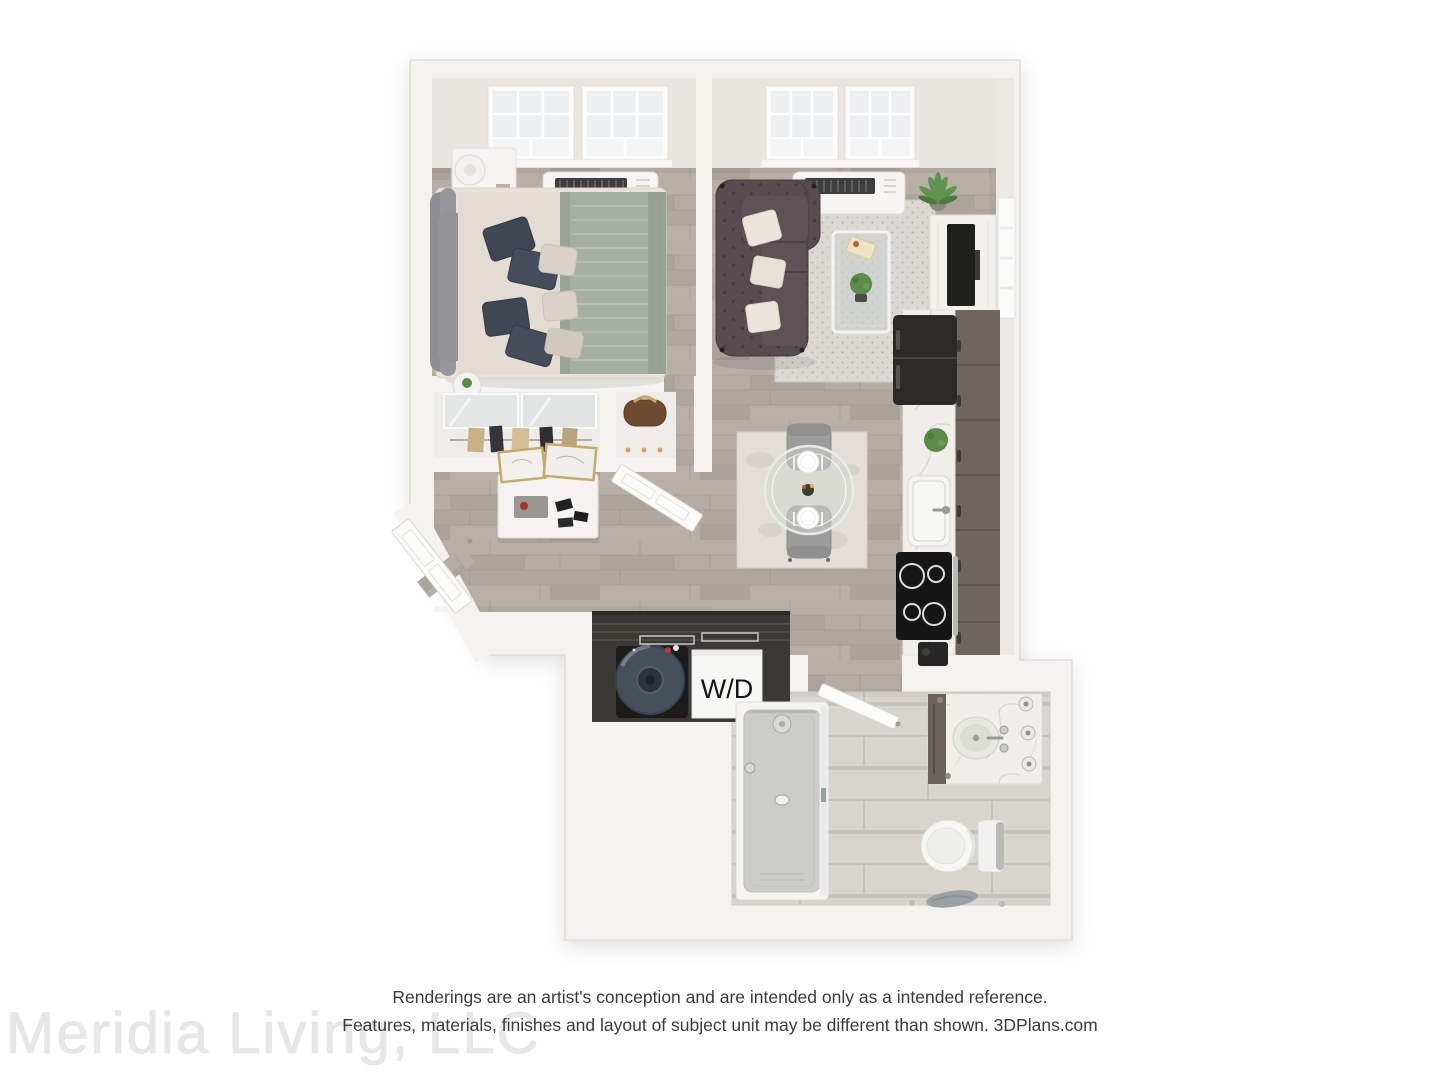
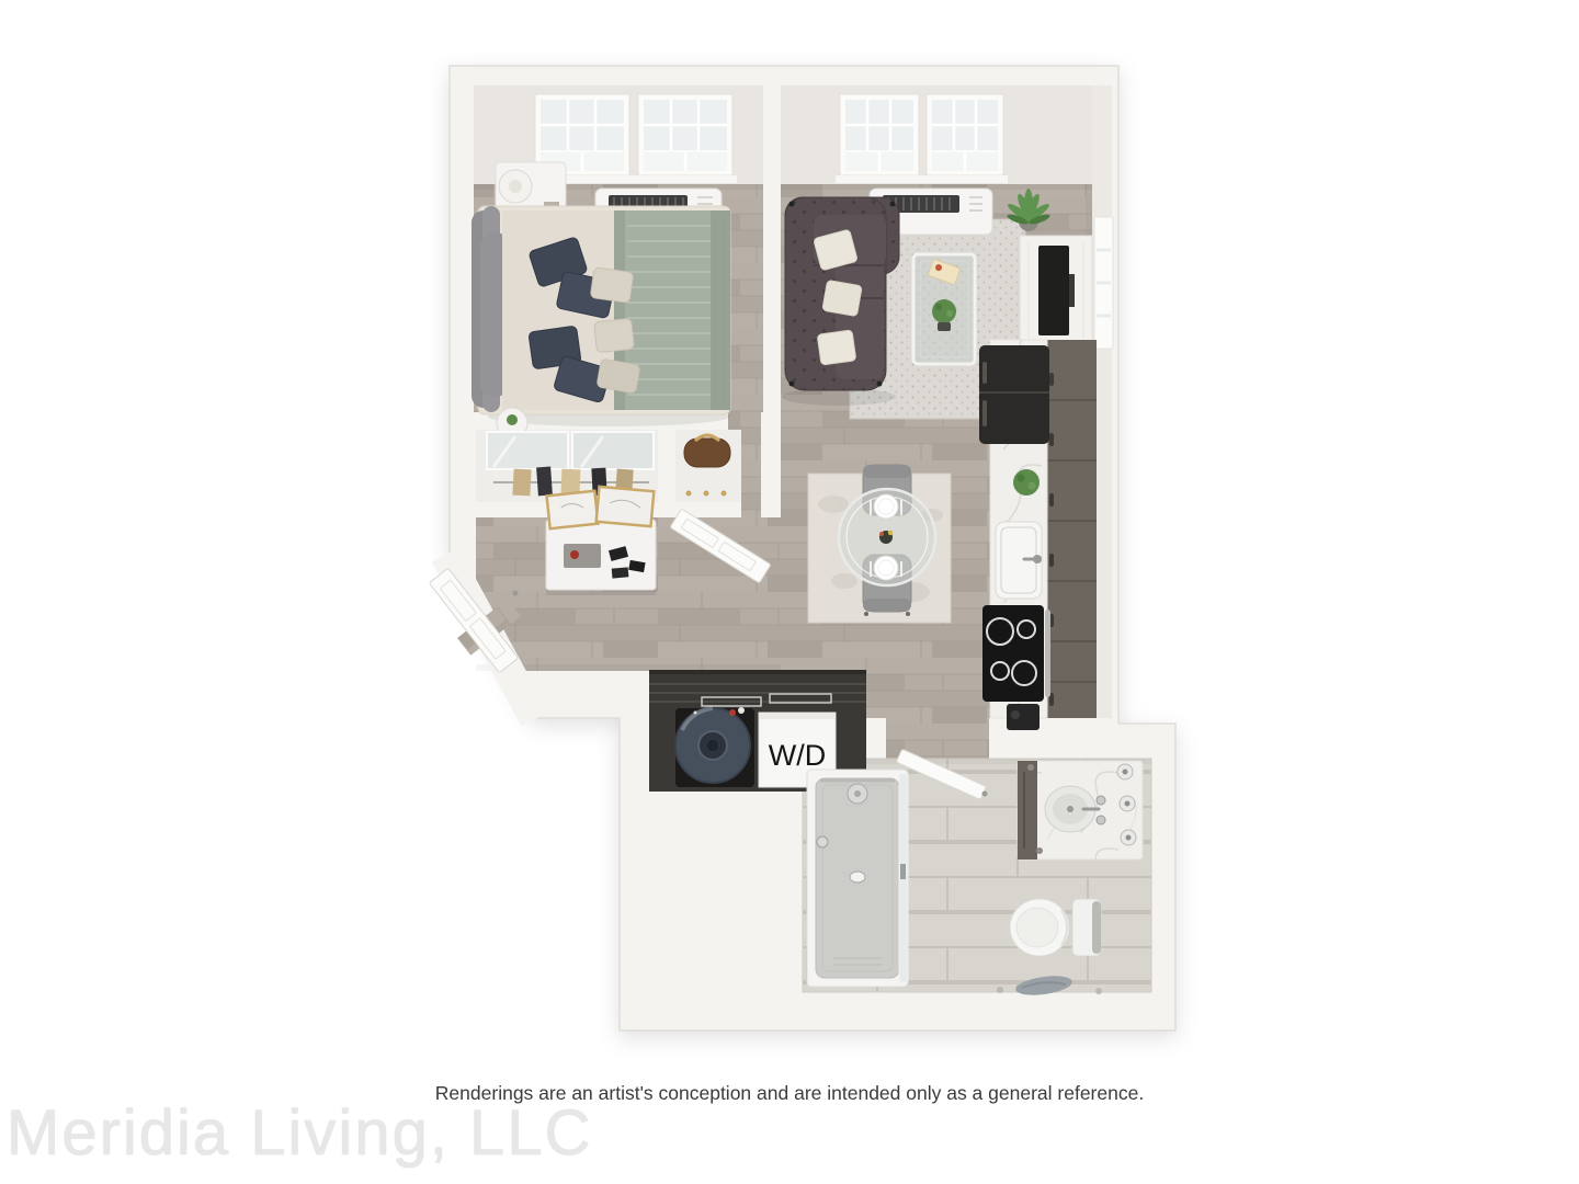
  W/D
  Meridia Living, LLC
- Renderings are an artist's conception and are intended only as a intended reference.
+ Renderings are an artist's conception and are intended only as a general reference.
- Features, materials, finishes and layout of subject unit may be different than shown. 3DPlans.com
